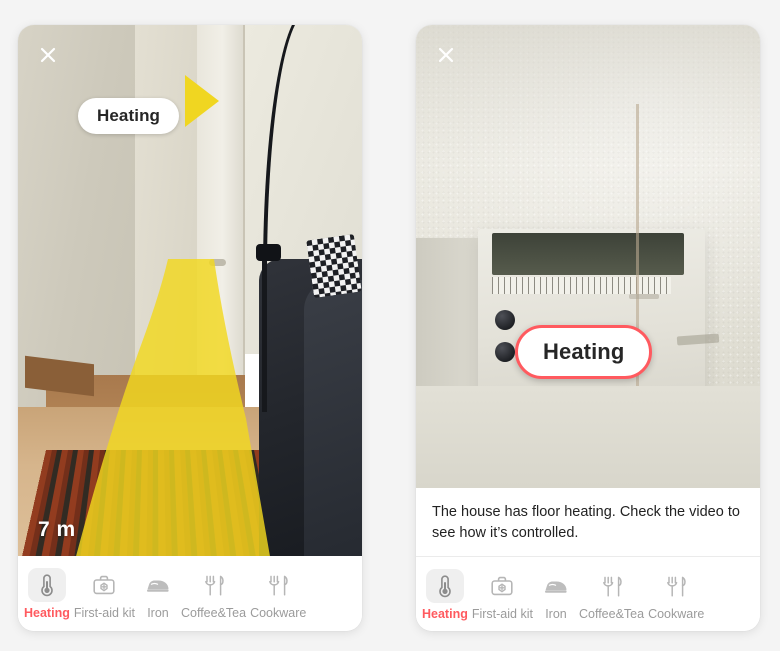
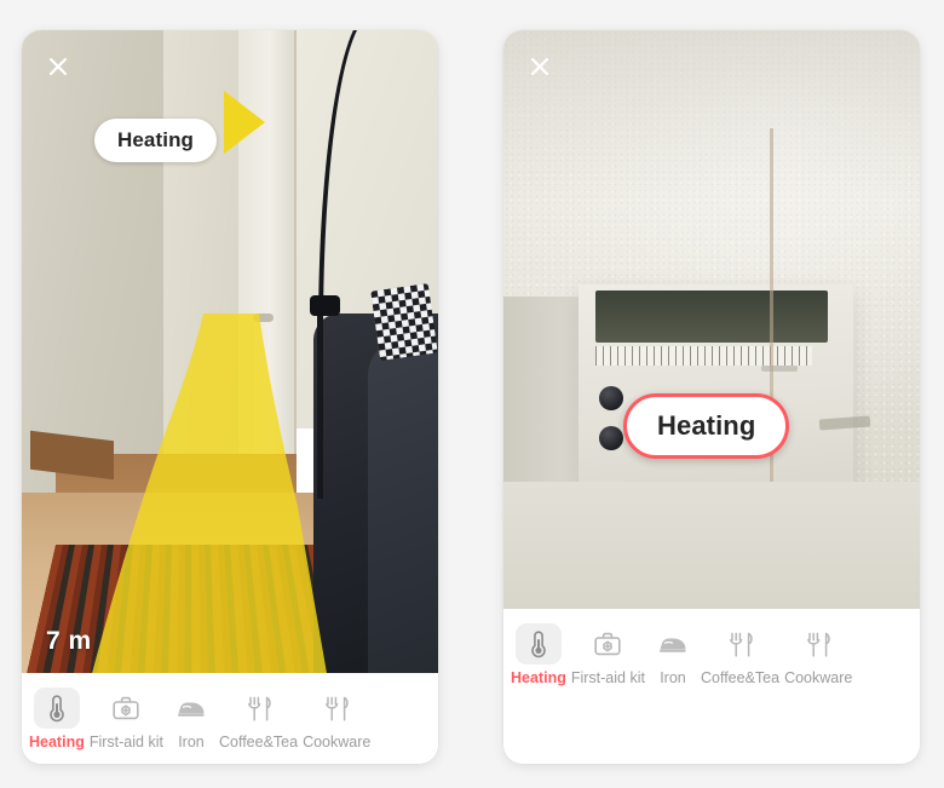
  Heating
  7 m
  Heating
  First-aid kit
  Iron
  Coffee&Tea
  Cookware
  Heating
- The house has floor heating. Check the video to see how it’s controlled.
  Heating
  First-aid kit
  Iron
  Coffee&Tea
  Cookware
